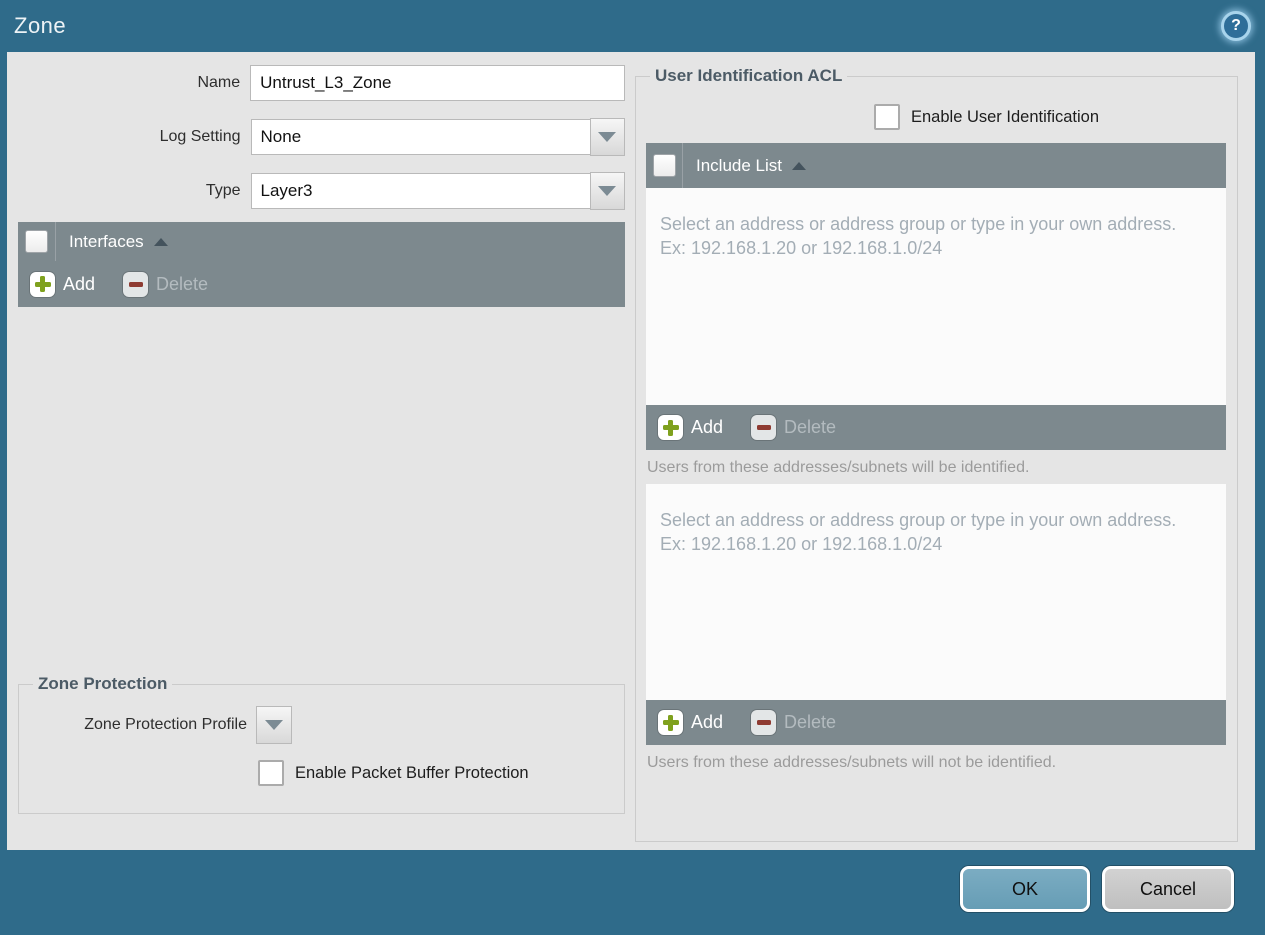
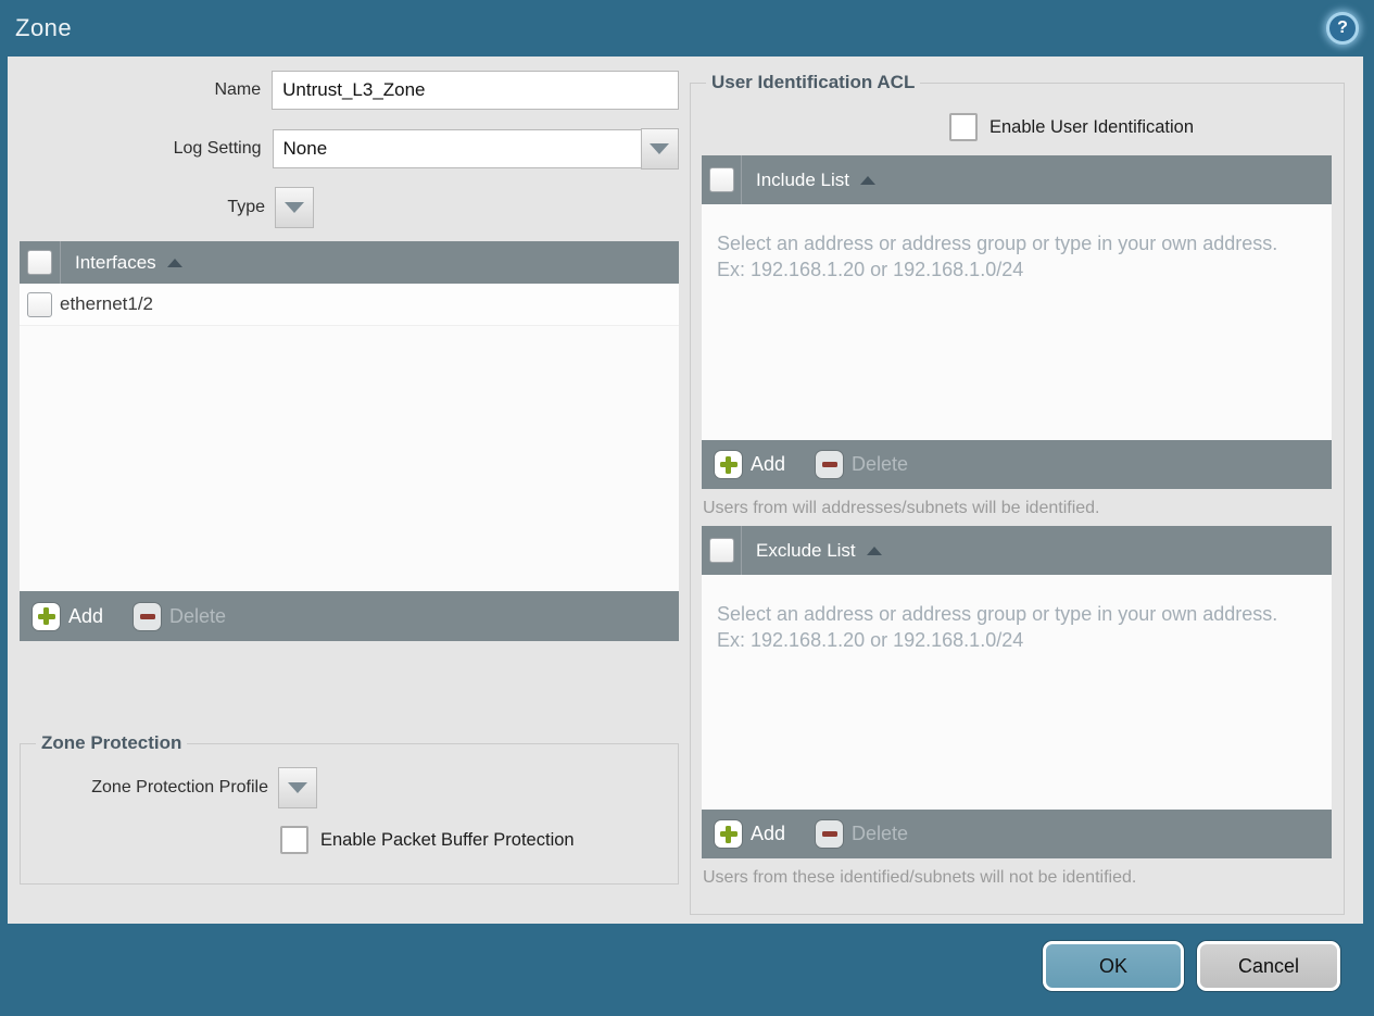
  Zone
  ?
  Name
  Untrust_L3_Zone
  Log Setting
  None
  Type
- Layer3
  Interfaces
+ ethernet1/2
  Add
  Delete
  Zone Protection
  Zone Protection Profile
  Enable Packet Buffer Protection
  User Identification ACL
  Enable User Identification
  Include List
  Select an address or address group or type in your own address. Ex: 192.168.1.20 or 192.168.1.0/24
  Add
  Delete
- Users from these addresses/subnets will be identified.
+ Users from will addresses/subnets will be identified.
+ Exclude List
  Select an address or address group or type in your own address. Ex: 192.168.1.20 or 192.168.1.0/24
  Add
  Delete
- Users from these addresses/subnets will not be identified.
+ Users from these identified/subnets will not be identified.
  OK
  Cancel
